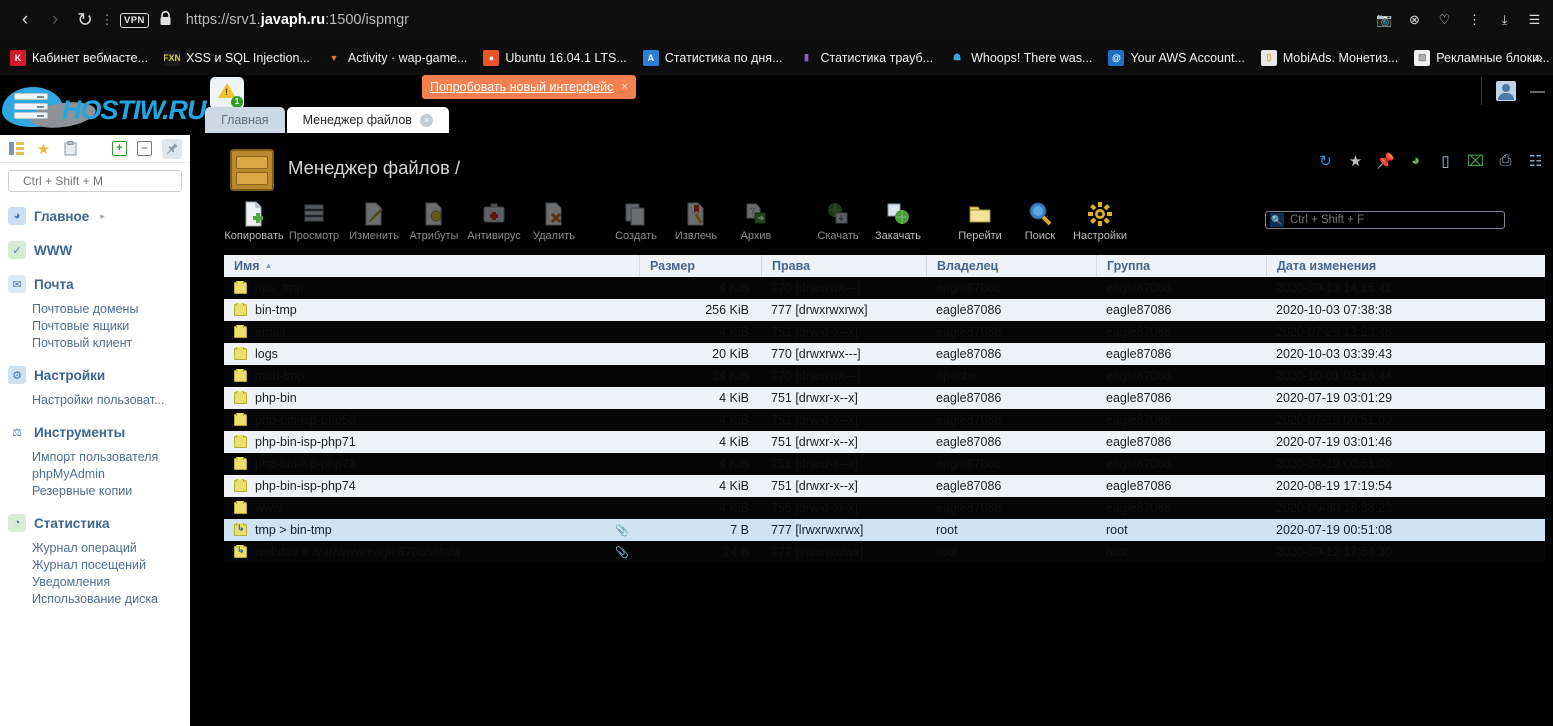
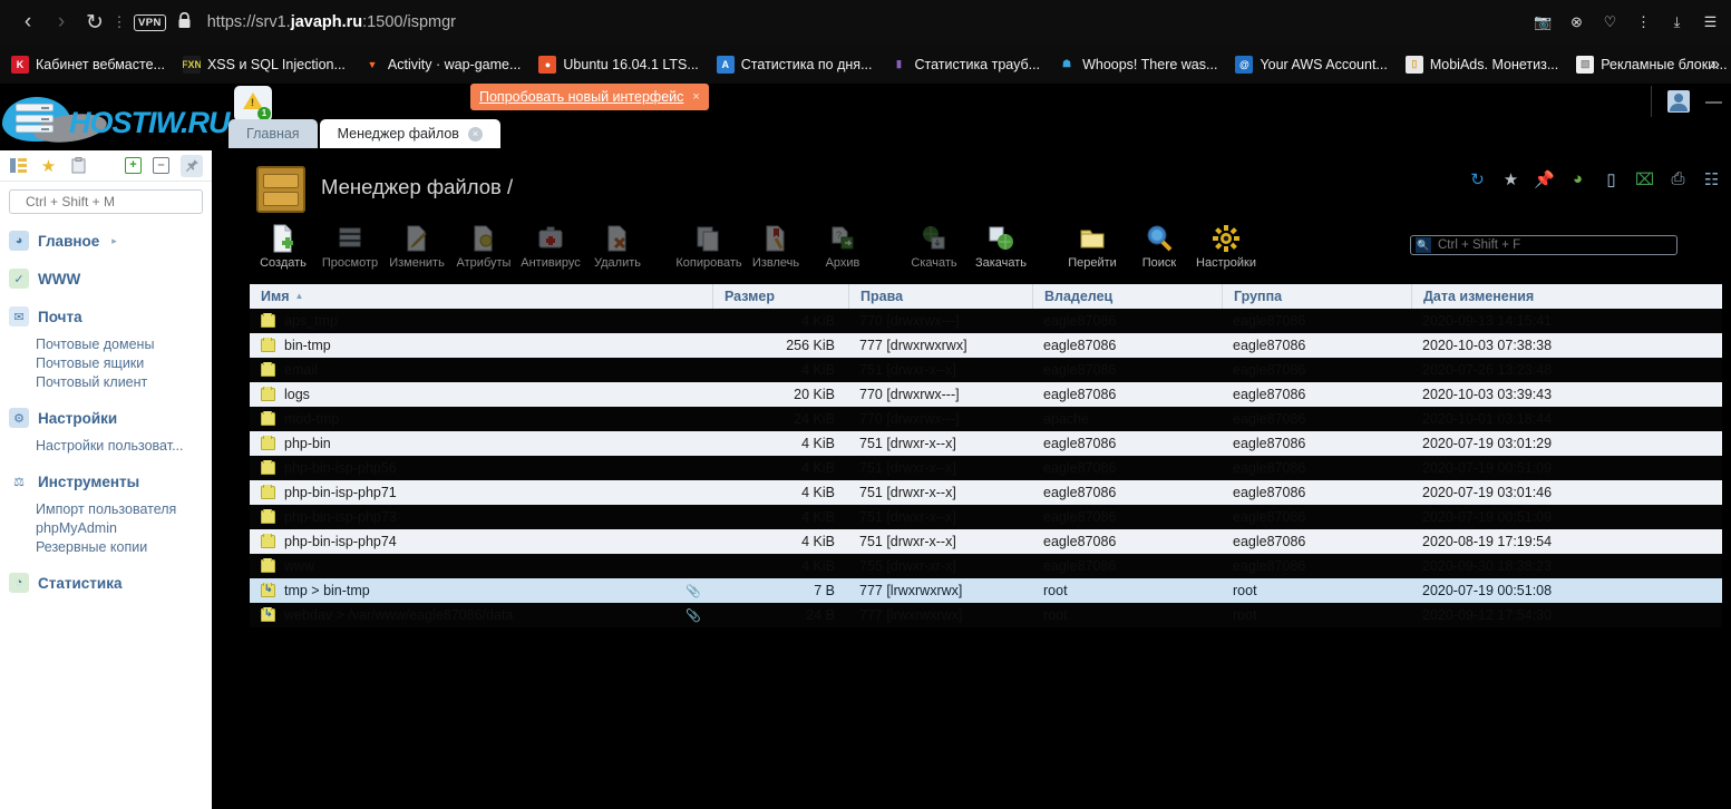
  ‹
  ›
  ↻
  ⋮
  VPN
  https://srv1.javaph.ru:1500/ispmgr
  📷
  ⊗
  ♡
  ⋮
  ⤓
  ☰
  K
  Кабинет вебмасте...
  FXN
  XSS и SQL Injection...
  ▼
  Activity · wap-game...
  ●
  Ubuntu 16.04.1 LTS...
  A
  Статистика по дня...
  ▮
  Статистика трауб...
  ☗
  Whoops! There was...
  @
  Your AWS Account...
  ▯
  MobiAds. Монетиз...
  ▧
  Рекламные блоки...
  »
  HOSTIW.RU
  1
  Попробовать новый интерфейс
  ×
  —
  Главная
  Менеджер файлов
  ×
  ★
  +
  –
  Ctrl + Shift + M
  ◕
  Главное
  ▸
  ✓
  WWW
  ✉
  Почта
  Почтовые домены
  Почтовые ящики
  Почтовый клиент
  ⚙
  Настройки
  Настройки пользоват...
  ⚖
  Инструменты
  Импорт пользователя
  phpMyAdmin
  Резервные копии
  ◔
  Статистика
- Журнал операций
- Журнал посещений
- Уведомления
- Использование диска
  Менеджер файлов /
  ↻
  ★
  📌
  ◕
  ▯
  ⌧
  ⎙
  ☷
- Копировать
+ Создать
  Просмотр
  Изменить
  Атрибуты
  Антивирус
  Удалить
- Создать
+ Копировать
  Извлечь
  ?
  Архив
  Скачать
  Закачать
  Перейти
  Поиск
  Настройки
  🔍
  Ctrl + Shift + F
  Имя ▲
  Размер
  Права
  Владелец
  Группа
  Дата изменения
  bin-tmp
  256 KiB
  777 [drwxrwxrwx]
  eagle87086
  eagle87086
  2020-10-03 07:38:38
  logs
  20 KiB
  770 [drwxrwx---]
  eagle87086
  eagle87086
  2020-10-03 03:39:43
  php-bin
  4 KiB
  751 [drwxr-x--x]
  eagle87086
  eagle87086
  2020-07-19 03:01:29
  php-bin-isp-php71
  4 KiB
  751 [drwxr-x--x]
  eagle87086
  eagle87086
  2020-07-19 03:01:46
  php-bin-isp-php74
  4 KiB
  751 [drwxr-x--x]
  eagle87086
  eagle87086
  2020-08-19 17:19:54
  tmp > bin-tmp
  📎
  7 В
  777 [lrwxrwxrwx]
  root
  root
  2020-07-19 00:51:08
  📎
